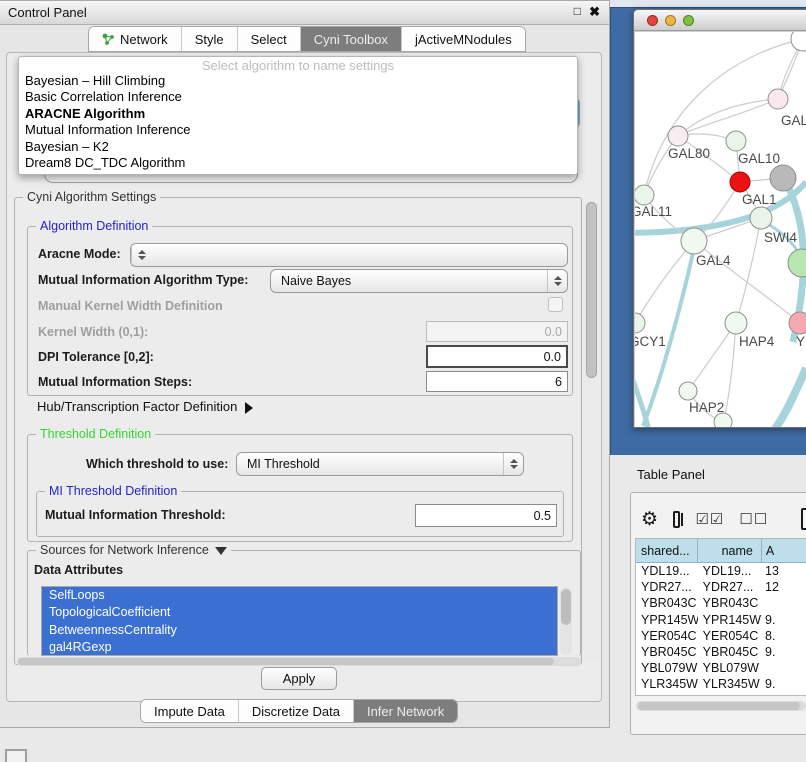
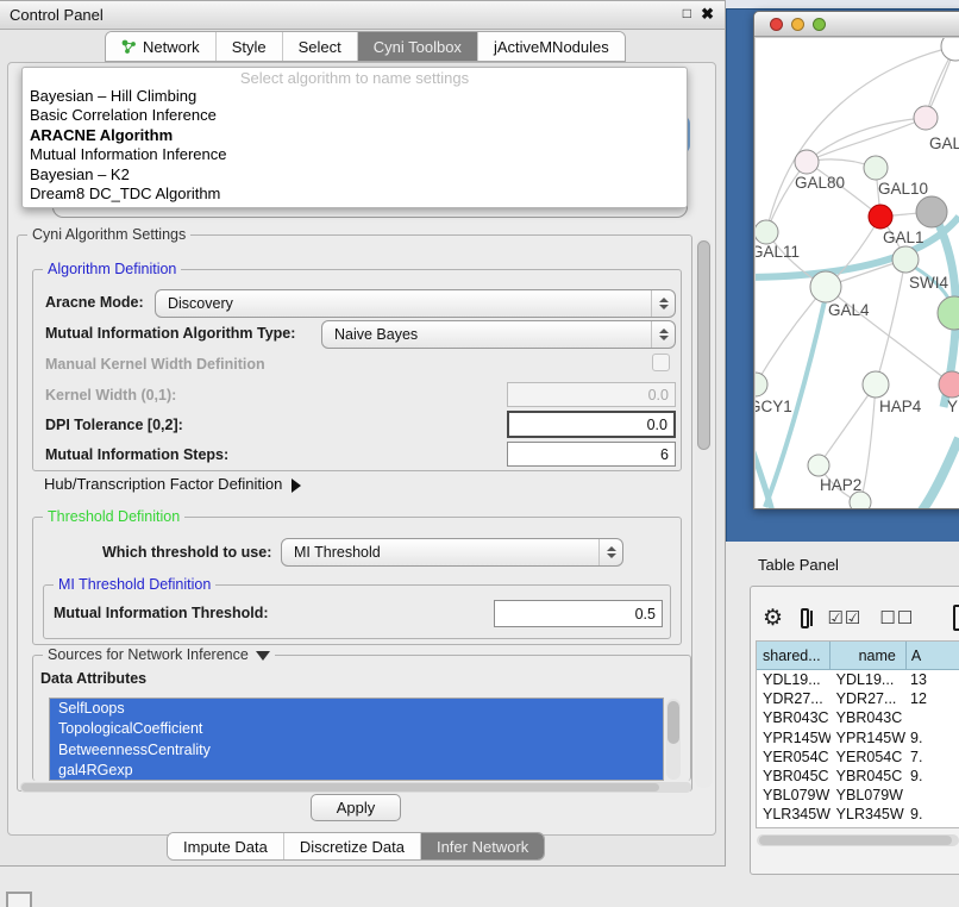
  Control Panel
  □
  ✖
  Network
  Style
  Select
  Cyni Toolbox
  jActiveMNodules
  Select algorithm to name settings
  Bayesian – Hill Climbing
  Basic Correlation Inference
  ARACNE Algorithm
  Mutual Information Inference
  Bayesian – K2
  Dream8 DC_TDC Algorithm
  Cyni Algorithm Settings
  Algorithm Definition
  Aracne Mode:
+ Discovery
  Mutual Information Algorithm Type:
  Naive Bayes
  Manual Kernel Width Definition
  Kernel Width (0,1):
  0.0
  DPI Tolerance [0,2]:
  0.0
  Mutual Information Steps:
  6
  Hub/Transcription Factor Definition
  Threshold Definition
  Which threshold to use:
  MI Threshold
  MI Threshold Definition
  Mutual Information Threshold:
  0.5
  Sources for Network Inference
  Data Attributes
  SelfLoops
  TopologicalCoefficient
  BetweennessCentrality
  gal4RGexp
  Apply
  Impute Data
  Discretize Data
  Infer Network
  GAL
  GAL80
  GAL10
  GAL1
  GAL11
  SWI4
  GAL4
  GCY1
  HAP4
  Y
  HAP2
  Table Panel
  ⚙
  ☑☑
  ☐☐
  shared...
  name
  A
  YDL19...
  YDL19...
  13
  YDR27...
  YDR27...
  12
  YBR043C
  YBR043C
  YPR145W
  YPR145W
  9.
  YER054C
  YER054C
- 8.
+ 7.
  YBR045C
  YBR045C
  9.
  YBL079W
  YBL079W
  YLR345W
  YLR345W
  9.
